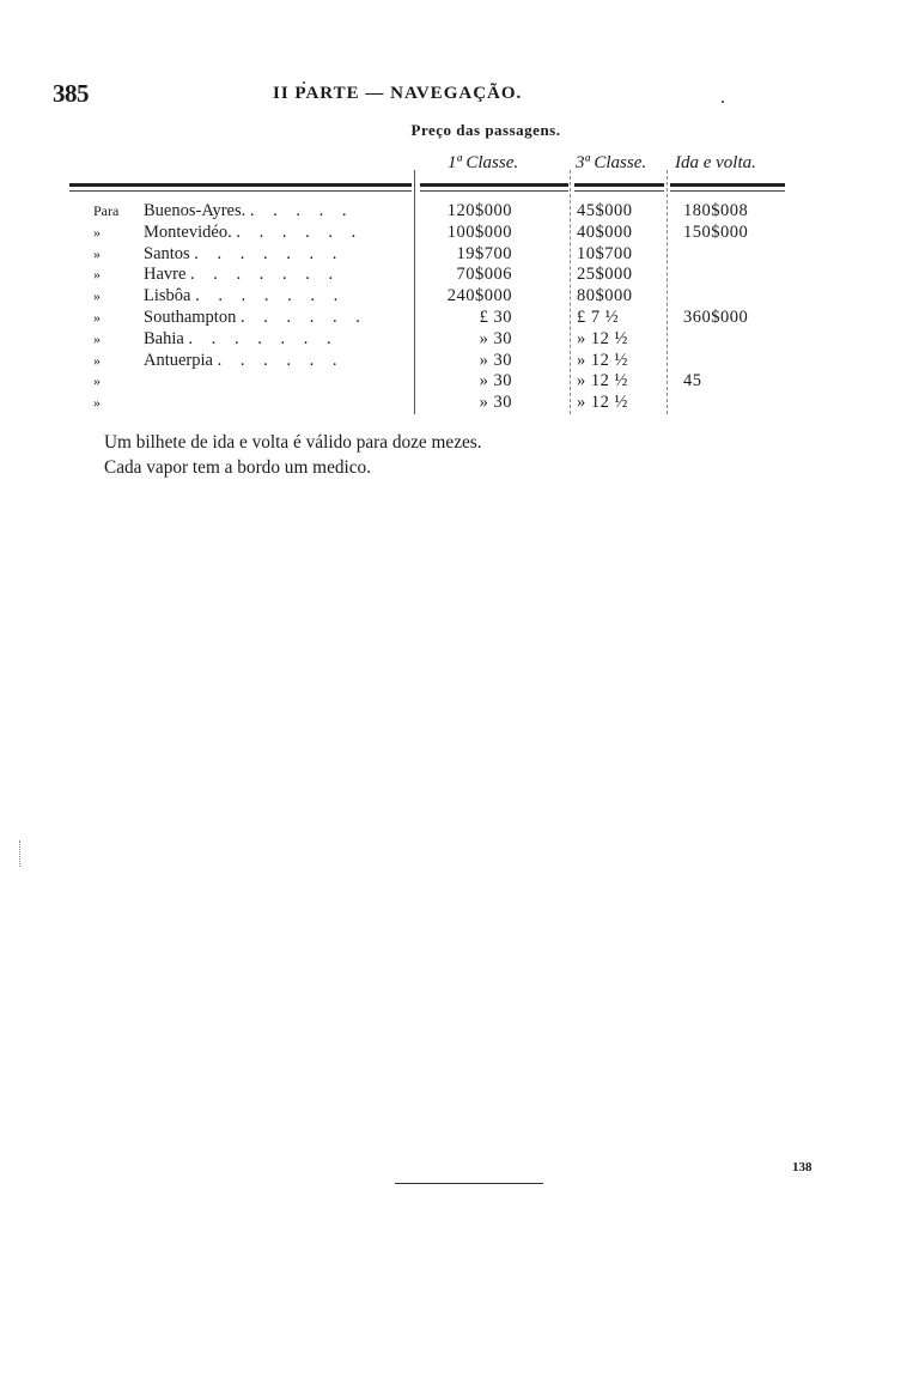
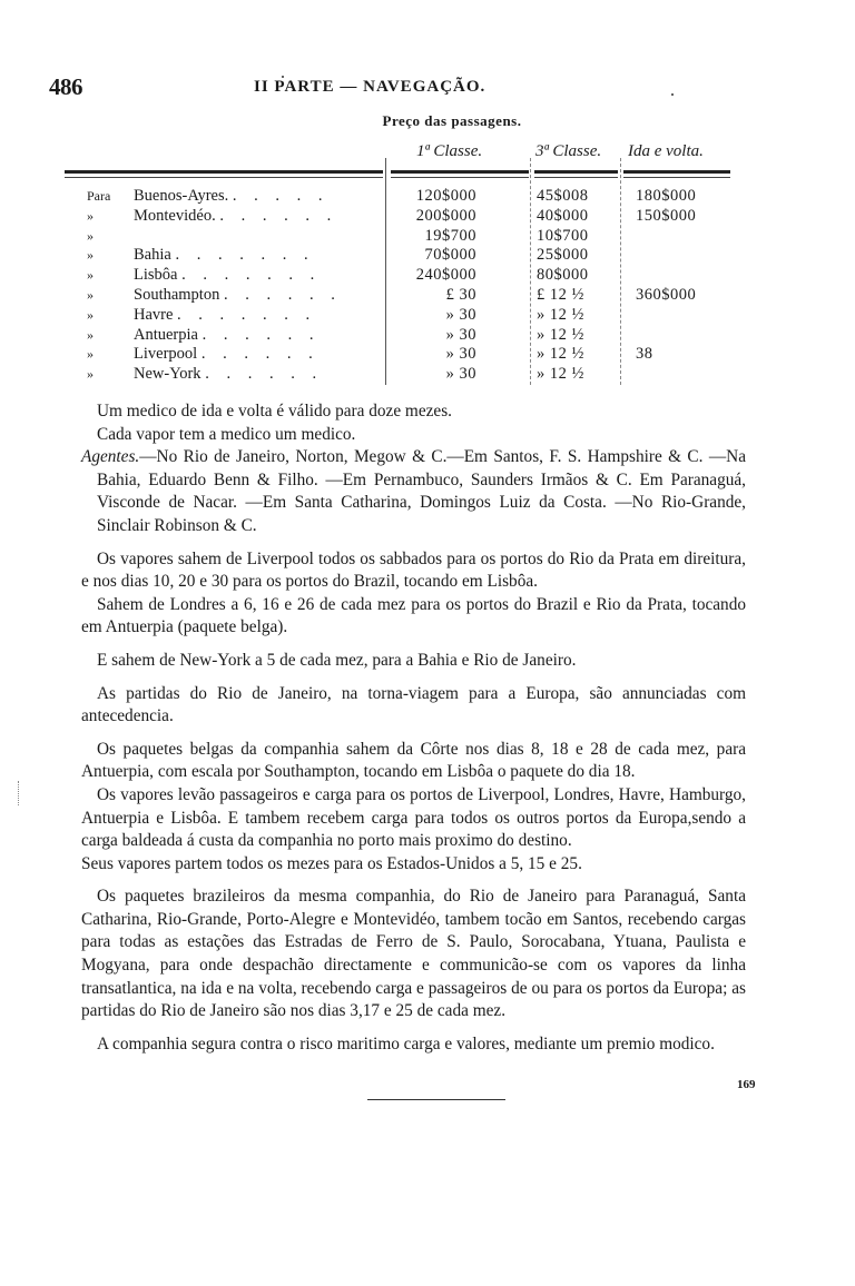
- 385
+ 486
  II PARTE — NAVEGAÇÃO.
  Preço das passagens.
  1ª Classe.
  3ª Classe.
  Ida e volta.
  Para
  Buenos-Ayres. . . . . .
  120$000
- 45$000
+ 45$008
- 180$008
+ 180$000
  »
  Montevidéo. . . . . . .
- 100$000
+ 200$000
  40$000
  150$000
  »
- Santos . . . . . . .
  19$700
  10$700
  »
- Havre . . . . . . .
+ Bahia . . . . . . .
- 70$006
+ 70$000
  25$000
  »
  Lisbôa . . . . . . .
  240$000
  80$000
  »
  Southampton . . . . . .
  £ 30
- £ 7 ½
+ £ 12 ½
  360$000
  »
- Bahia . . . . . . .
+ Havre . . . . . . .
  » 30
  » 12 ½
  »
  Antuerpia . . . . . .
  » 30
  » 12 ½
  »
+ Liverpool . . . . . .
  » 30
  » 12 ½
- 45
+ 38
  »
+ New-York . . . . . .
  » 30
  » 12 ½
- Um bilhete de ida e volta é válido para doze mezes.
+ Um medico de ida e volta é válido para doze mezes.
- Cada vapor tem a bordo um medico.
+ Cada vapor tem a medico um medico.
+ Agentes.—No Rio de Janeiro, Norton, Megow & C.—Em Santos, F. S. Hampshire & C. —Na Bahia, Eduardo Benn & Filho. —Em Pernambuco, Saunders Irmãos & C. Em Paranaguá, Visconde de Nacar. —Em Santa Catharina, Domingos Luiz da Costa. —No Rio-Grande, Sinclair Robinson & C.
+ Os vapores sahem de Liverpool todos os sabbados para os portos do Rio da Prata em direitura, e nos dias 10, 20 e 30 para os portos do Brazil, tocando em Lisbôa.
+ Sahem de Londres a 6, 16 e 26 de cada mez para os portos do Brazil e Rio da Prata, tocando em Antuerpia (paquete belga).
+ E sahem de New-York a 5 de cada mez, para a Bahia e Rio de Janeiro.
+ As partidas do Rio de Janeiro, na torna-viagem para a Europa, são annunciadas com antecedencia.
+ Os paquetes belgas da companhia sahem da Côrte nos dias 8, 18 e 28 de cada mez, para Antuerpia, com escala por Southampton, tocando em Lisbôa o paquete do dia 18.
+ Os vapores levão passageiros e carga para os portos de Liverpool, Londres, Havre, Hamburgo, Antuerpia e Lisbôa. E tambem recebem carga para todos os outros portos da Europa,sendo a carga baldeada á custa da companhia no porto mais proximo do destino.
+ Seus vapores partem todos os mezes para os Estados-Unidos a 5, 15 e 25.
+ Os paquetes brazileiros da mesma companhia, do Rio de Janeiro para Paranaguá, Santa Catharina, Rio-Grande, Porto-Alegre e Montevidéo, tambem tocão em Santos, recebendo cargas para todas as estações das Estradas de Ferro de S. Paulo, Sorocabana, Ytuana, Paulista e Mogyana, para onde despachão directamente e communicão-se com os vapores da linha transatlantica, na ida e na volta, recebendo carga e passageiros de ou para os portos da Europa; as partidas do Rio de Janeiro são nos dias 3,17 e 25 de cada mez.
+ A companhia segura contra o risco maritimo carga e valores, mediante um premio modico.
- 138
+ 169
